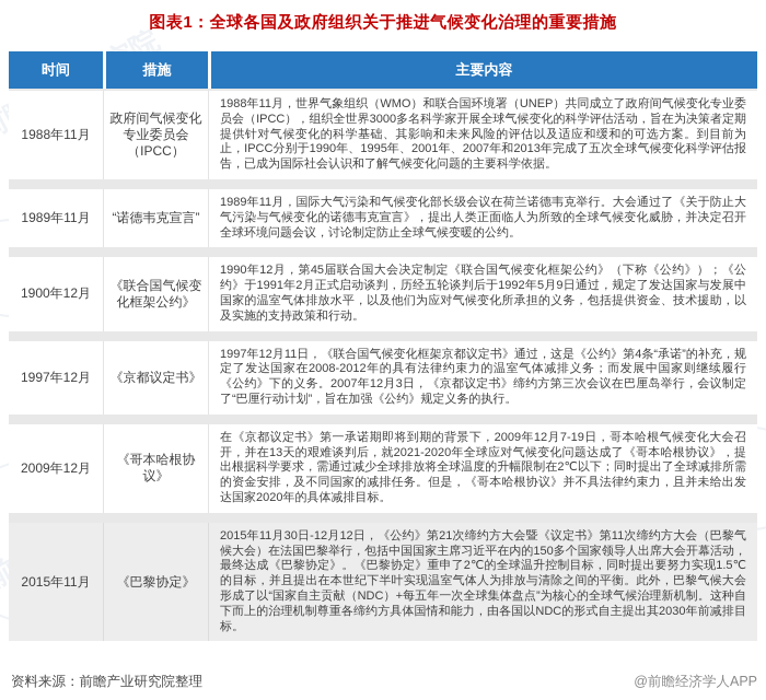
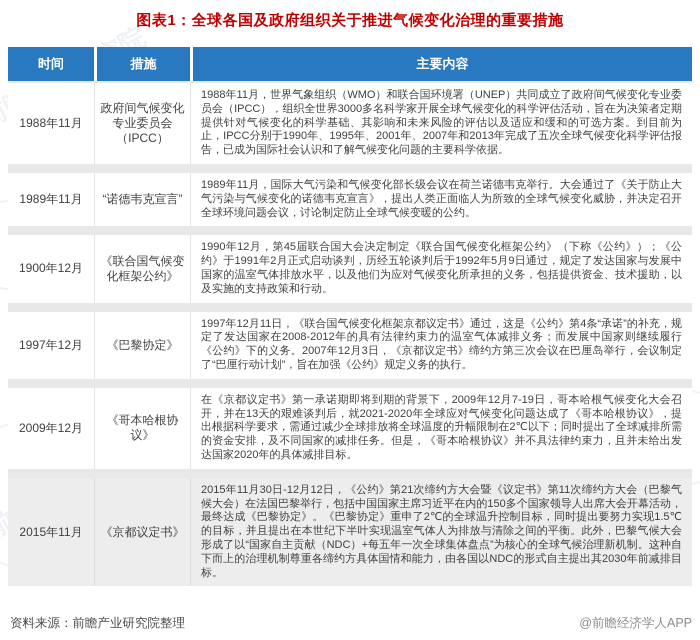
  图表1：全球各国及政府组织关于推进气候变化治理的重要措施
  时间
  措施
  主要内容
  1988年11月
  政府间气候变化专业委员会（IPCC）
  1988年11月，世界气象组织（WMO）和联合国环境署（UNEP）共同成立了政府间气候变化专业委员会（IPCC），组织全世界3000多名科学家开展全球气候变化的科学评估活动，旨在为决策者定期提供针对气候变化的科学基础、其影响和未来风险的评估以及适应和缓和的可选方案。到目前为止，IPCC分别于1990年、1995年、2001年、2007年和2013年完成了五次全球气候变化科学评估报告，已成为国际社会认识和了解气候变化问题的主要科学依据。
  1989年11月
  “诺德韦克宣言”
  1989年11月，国际大气污染和气候变化部长级会议在荷兰诺德韦克举行。大会通过了《关于防止大气污染与气候变化的诺德韦克宣言》，提出人类正面临人为所致的全球气候变化威胁，并决定召开全球环境问题会议，讨论制定防止全球气候变暖的公约。
  1900年12月
  《联合国气候变化框架公约》
  1990年12月，第45届联合国大会决定制定《联合国气候变化框架公约》（下称《公约》）；《公约》于1991年2月正式启动谈判，历经五轮谈判后于1992年5月9日通过，规定了发达国家与发展中国家的温室气体排放水平，以及他们为应对气候变化所承担的义务，包括提供资金、技术援助，以及实施的支持政策和行动。
  1997年12月
- 《京都议定书》
+ 《巴黎协定》
  1997年12月11日，《联合国气候变化框架京都议定书》通过，这是《公约》第4条“承诺”的补充，规定了发达国家在2008-2012年的具有法律约束力的温室气体减排义务；而发展中国家则继续履行《公约》下的义务。2007年12月3日，《京都议定书》缔约方第三次会议在巴厘岛举行，会议制定了“巴厘行动计划”，旨在加强《公约》规定义务的执行。
  2009年12月
  《哥本哈根协议》
  在《京都议定书》第一承诺期即将到期的背景下，2009年12月7-19日，哥本哈根气候变化大会召开，并在13天的艰难谈判后，就2021-2020年全球应对气候变化问题达成了《哥本哈根协议》，提出根据科学要求，需通过减少全球排放将全球温度的升幅限制在2℃以下；同时提出了全球减排所需的资金安排，及不同国家的减排任务。但是，《哥本哈根协议》并不具法律约束力，且并未给出发达国家2020年的具体减排目标。
  2015年11月
- 《巴黎协定》
+ 《京都议定书》
  2015年11月30日-12月12日，《公约》第21次缔约方大会暨《议定书》第11次缔约方大会（巴黎气候大会）在法国巴黎举行，包括中国国家主席习近平在内的150多个国家领导人出席大会开幕活动，最终达成《巴黎协定》。《巴黎协定》重申了2℃的全球温升控制目标，同时提出要努力实现1.5℃的目标，并且提出在本世纪下半叶实现温室气体人为排放与清除之间的平衡。此外，巴黎气候大会形成了以“国家自主贡献（NDC）+每五年一次全球集体盘点”为核心的全球气候治理新机制。这种自下而上的治理机制尊重各缔约方具体国情和能力，由各国以NDC的形式自主提出其2030年前减排目标。
  资料来源：前瞻产业研究院整理
  @前瞻经济学人APP
